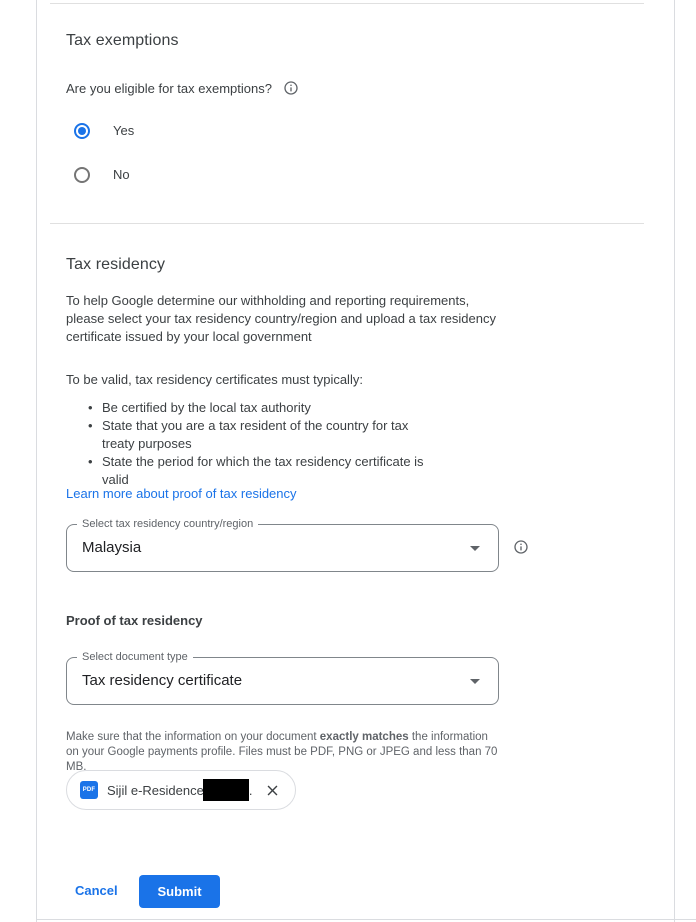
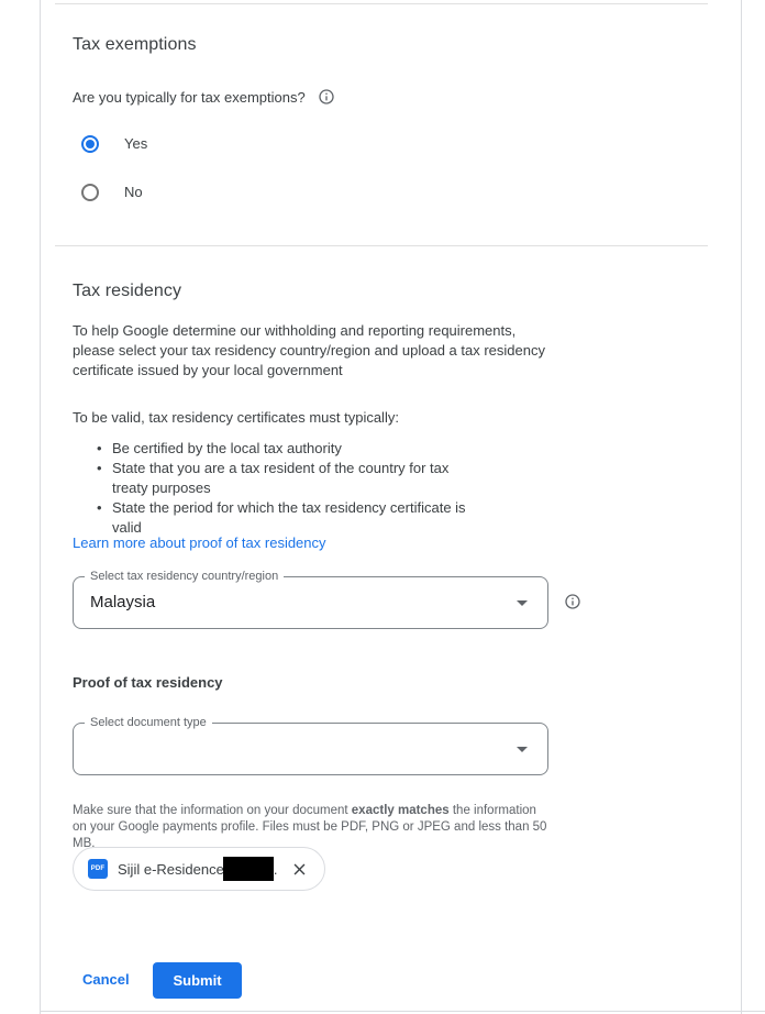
  Tax exemptions
- Are you eligible for tax exemptions?
+ Are you typically for tax exemptions?
  Yes
  No
  Tax residency
  To help Google determine our withholding and reporting requirements,
  please select your tax residency country/region and upload a tax residency
  certificate issued by your local government
  To be valid, tax residency certificates must typically:
  Be certified by the local tax authority
  State that you are a tax resident of the country for tax treaty purposes
  State the period for which the tax residency certificate is valid
  Learn more about proof of tax residency
  Select tax residency country/region
  Malaysia
  Proof of tax residency
  Select document type
- Tax residency certificate
- Make sure that the information on your document exactly matches the information on your Google payments profile. Files must be PDF, PNG or JPEG and less than 70 MB.
+ Make sure that the information on your document exactly matches the information on your Google payments profile. Files must be PDF, PNG or JPEG and less than 50 MB.
  Sijil e-Residence
  .
  Cancel
  Submit
